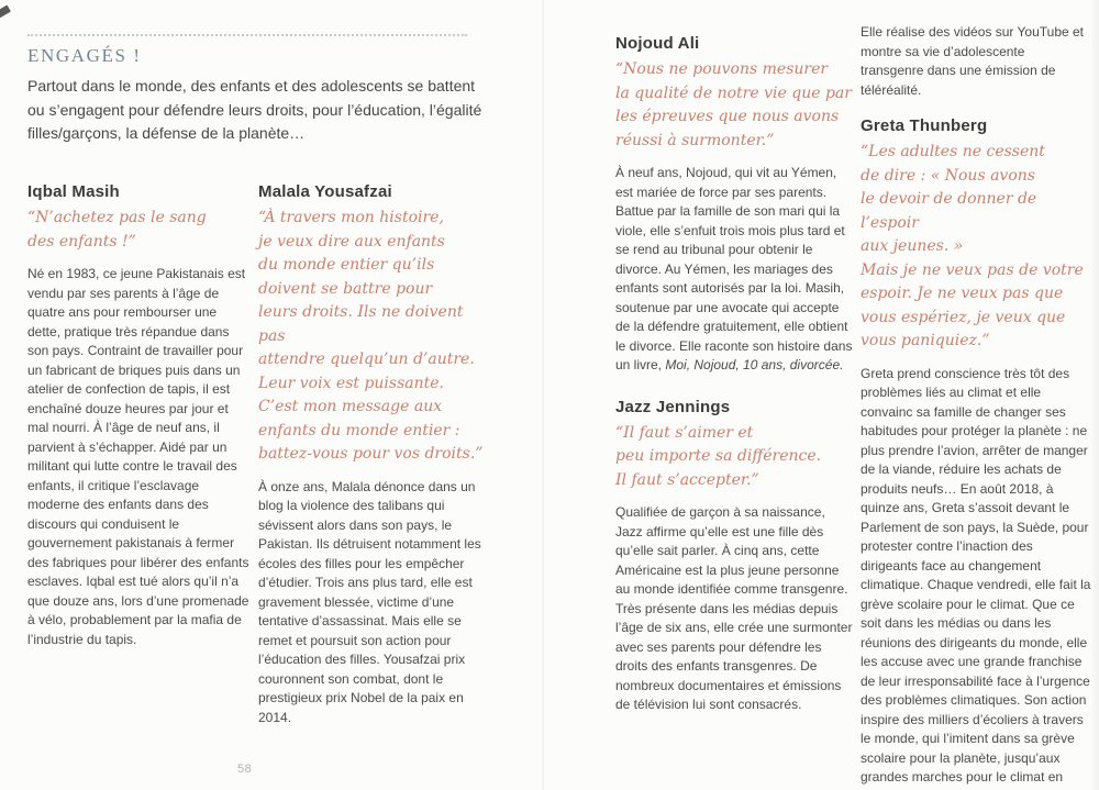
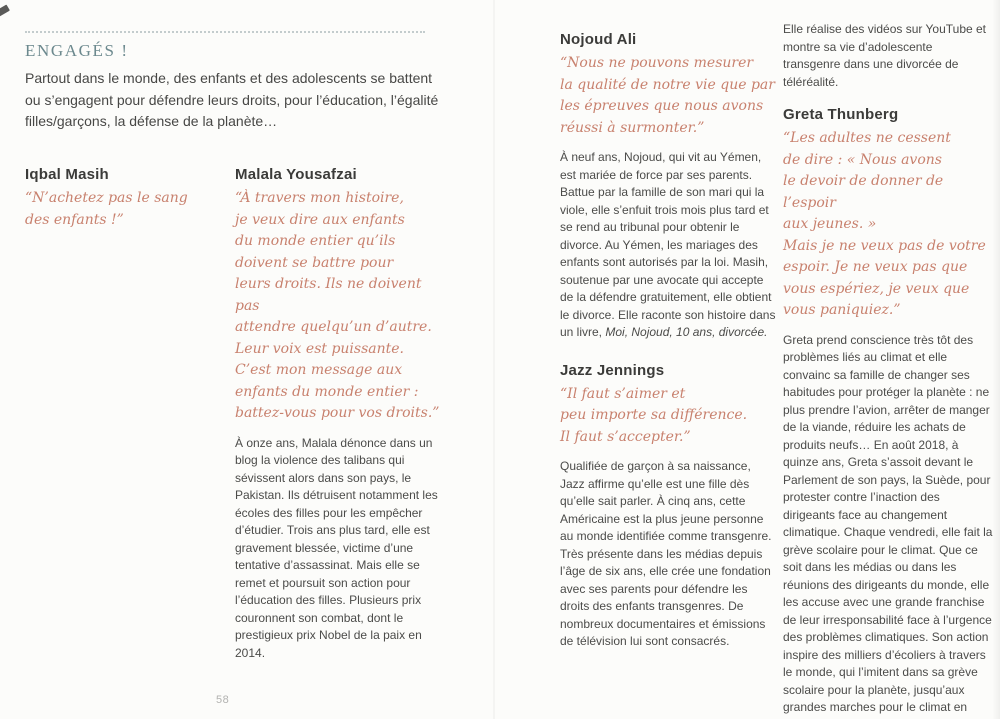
  ENGAGÉS !
  Partout dans le monde, des enfants et des adolescents se battent
  ou s’engagent pour défendre leurs droits, pour l’éducation, l’égalité
  filles/garçons, la défense de la planète…
  Iqbal Masih
  “N’achetez pas le sang
  des enfants !”
- Né en 1983, ce jeune Pakistanais est vendu par ses parents à l’âge de quatre ans pour rembourser une dette, pratique très répandue dans son pays. Contraint de travailler pour un fabricant de briques puis dans un atelier de confection de tapis, il est enchaîné douze heures par jour et mal nourri. À l’âge de neuf ans, il parvient à s’échapper. Aidé par un militant qui lutte contre le travail des enfants, il critique l’esclavage moderne des enfants dans des discours qui conduisent le gouvernement pakistanais à fermer des fabriques pour libérer des enfants esclaves. Iqbal est tué alors qu’il n’a que douze ans, lors d’une promenade à vélo, probablement par la mafia de l’industrie du tapis.
  Malala Yousafzai
  “À travers mon histoire,
  je veux dire aux enfants
  du monde entier qu’ils
  doivent se battre pour
  leurs droits. Ils ne doivent pas
  attendre quelqu’un d’autre.
  Leur voix est puissante.
  C’est mon message aux
  enfants du monde entier :
  battez-vous pour vos droits.”
- À onze ans, Malala dénonce dans un blog la violence des talibans qui sévissent alors dans son pays, le Pakistan. Ils détruisent notamment les écoles des filles pour les empêcher d’étudier. Trois ans plus tard, elle est gravement blessée, victime d’une tentative d’assassinat. Mais elle se remet et poursuit son action pour l’éducation des filles. Yousafzai prix couronnent son combat, dont le prestigieux prix Nobel de la paix en 2014.
+ À onze ans, Malala dénonce dans un blog la violence des talibans qui sévissent alors dans son pays, le Pakistan. Ils détruisent notamment les écoles des filles pour les empêcher d’étudier. Trois ans plus tard, elle est gravement blessée, victime d’une tentative d’assassinat. Mais elle se remet et poursuit son action pour l’éducation des filles. Plusieurs prix couronnent son combat, dont le prestigieux prix Nobel de la paix en 2014.
  58
  Nojoud Ali
  “Nous ne pouvons mesurer
  la qualité de notre vie que par
  les épreuves que nous avons
  réussi à surmonter.”
  À neuf ans, Nojoud, qui vit au Yémen, est mariée de force par ses parents. Battue par la famille de son mari qui la viole, elle s’enfuit trois mois plus tard et se rend au tribunal pour obtenir le divorce. Au Yémen, les mariages des enfants sont autorisés par la loi. Masih, soutenue par une avocate qui accepte de la défendre gratuitement, elle obtient le divorce. Elle raconte son histoire dans un livre, Moi, Nojoud, 10 ans, divorcée.
  Jazz Jennings
  “Il faut s’aimer et
  peu importe sa différence.
  Il faut s’accepter.”
- Qualifiée de garçon à sa naissance, Jazz affirme qu’elle est une fille dès qu’elle sait parler. À cinq ans, cette Américaine est la plus jeune personne au monde identifiée comme transgenre. Très présente dans les médias depuis l’âge de six ans, elle crée une surmonter avec ses parents pour défendre les droits des enfants transgenres. De nombreux documentaires et émissions de télévision lui sont consacrés.
+ Qualifiée de garçon à sa naissance, Jazz affirme qu’elle est une fille dès qu’elle sait parler. À cinq ans, cette Américaine est la plus jeune personne au monde identifiée comme transgenre. Très présente dans les médias depuis l’âge de six ans, elle crée une fondation avec ses parents pour défendre les droits des enfants transgenres. De nombreux documentaires et émissions de télévision lui sont consacrés.
- Elle réalise des vidéos sur YouTube et montre sa vie d’adolescente transgenre dans une émission de téléréalité.
+ Elle réalise des vidéos sur YouTube et montre sa vie d’adolescente transgenre dans une divorcée de téléréalité.
  Greta Thunberg
  “Les adultes ne cessent
  de dire : « Nous avons
  le devoir de donner de l’espoir
  aux jeunes. »
  Mais je ne veux pas de votre
  espoir. Je ne veux pas que
  vous espériez, je veux que
  vous paniquiez.”
  Greta prend conscience très tôt des problèmes liés au climat et elle convainc sa famille de changer ses habitudes pour protéger la planète : ne plus prendre l’avion, arrêter de manger de la viande, réduire les achats de produits neufs… En août 2018, à quinze ans, Greta s’assoit devant le Parlement de son pays, la Suède, pour protester contre l’inaction des dirigeants face au changement climatique. Chaque vendredi, elle fait la grève scolaire pour le climat. Que ce soit dans les médias ou dans les réunions des dirigeants du monde, elle les accuse avec une grande franchise de leur irresponsabilité face à l’urgence des problèmes climatiques. Son action inspire des milliers d’écoliers à travers le monde, qui l’imitent dans sa grève scolaire pour la planète, jusqu’aux grandes marches pour le climat en
